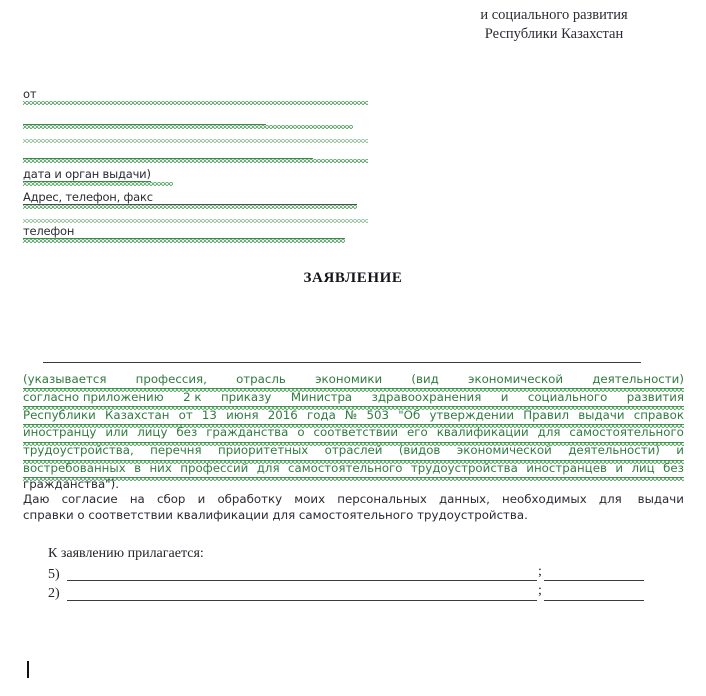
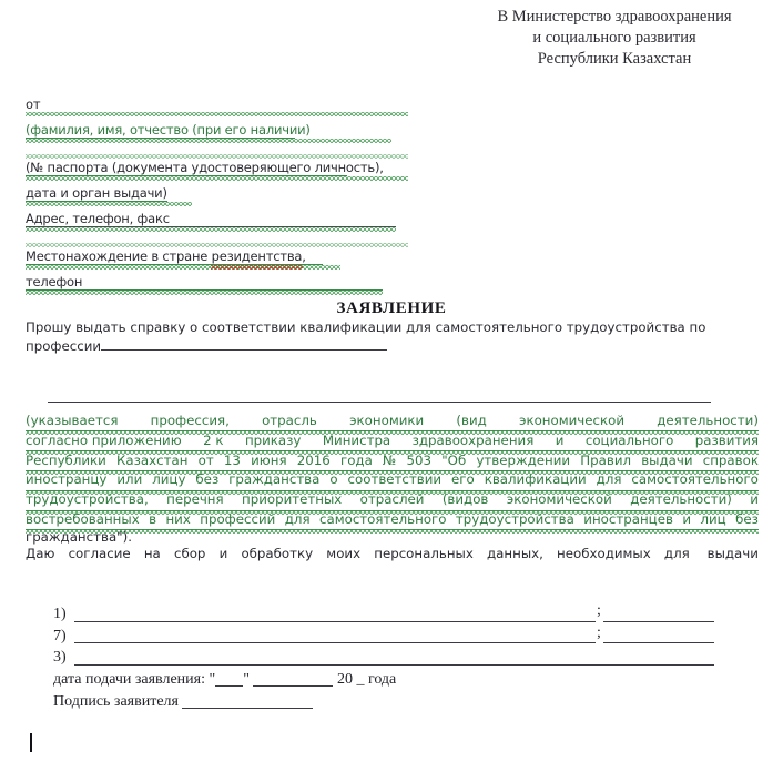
+ В Министерство здравоохранения
  и социального развития
  Республики Казахстан
  от
+ (фамилия, имя, отчество (при его наличии)
+ (№ паспорта (документа удостоверяющего личность),
  дата и орган выдачи)
  Адрес, телефон, факс
+ Местонахождение в стране резидентства,
  телефон
  ЗАЯВЛЕНИЕ
+ Прошу выдать справку о соответствии квалификации для самостоятельного трудоустройства по
+ профессии
  (указывается
  профессия,
  отрасль
  экономики
  (вид
  экономической
  деятельности)
  согласно приложению
  2 к
  приказу
  Министра
  здравоохранения
  и
  социального
  развития
  Республики
  Казахстан
  от
  13
  июня
  2016
  года
  №
  503
  "Об
  утверждении
  Правил
  выдачи
  справок
  иностранцу
  или
  лицу
  без
  гражданства
  о
  соответствии
  его
  квалификации
  для
  самостоятельного
  трудоустройства,
  перечня
  приоритетных
  отраслей
  (видов
  экономической
  деятельности)
  и
  востребованных
  в
  них
  профессий
  для
  самостоятельного
  трудоустройства
  иностранцев
  и
  лиц
  без
  гражданства").
  Даю
  согласие
  на
  сбор
  и
  обработку
  моих
  персональных
  данных,
  необходимых
  для
  выдачи
- справки о соответствии квалификации для самостоятельного трудоустройства.
- К заявлению прилагается:
- 5)
+ 1)
  ;
- 2)
+ 7)
  ;
+ 3)
+ дата подачи заявления: " " 20 _ года
+ Подпись заявителя
